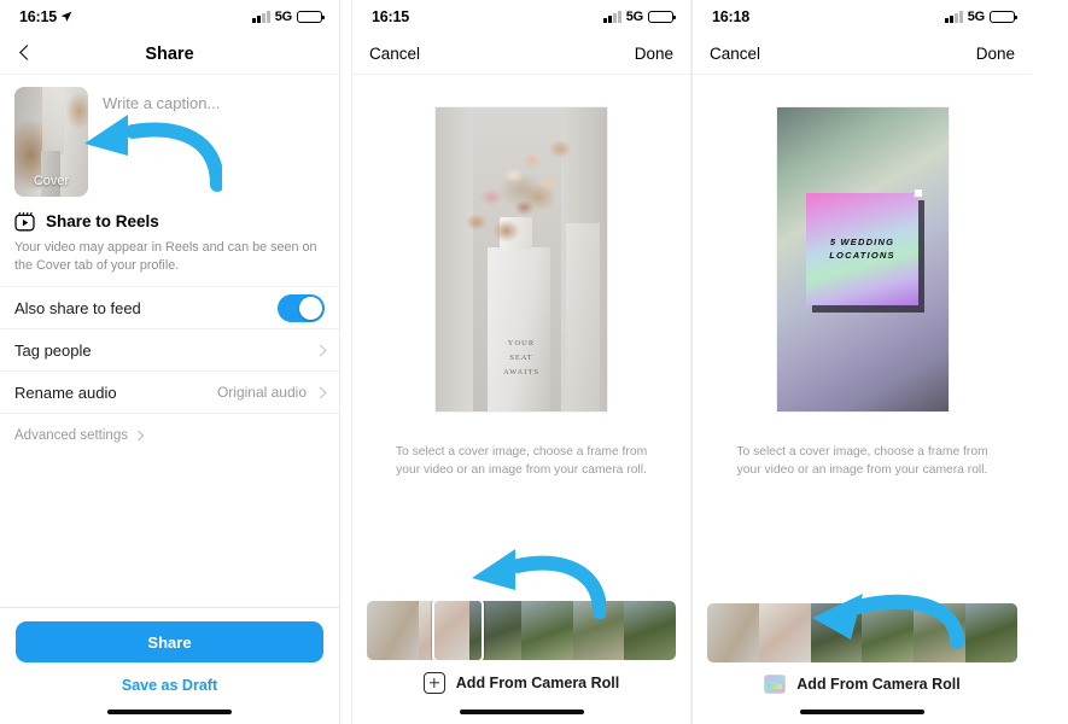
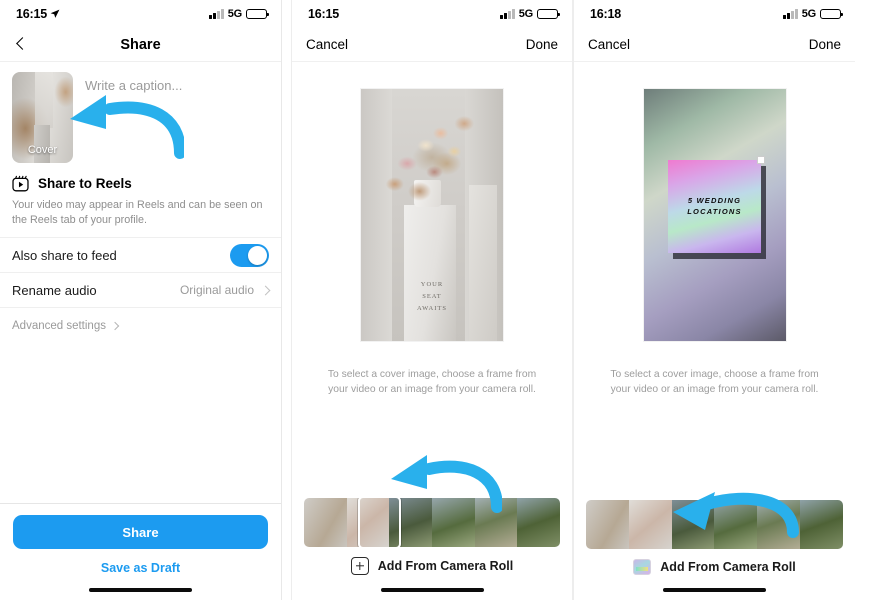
  16:15
  5G
  Share
  Cover
  Write a caption...
  Share to Reels
- Your video may appear in Reels and can be seen on the Cover tab of your profile.
+ Your video may appear in Reels and can be seen on the Reels tab of your profile.
  Also share to feed
- Tag people
  Rename audio
  Original audio
  Advanced settings
  Share
  Save as Draft
  16:15
  5G
  Cancel
  Done
  To select a cover image, choose a frame from your video or an image from your camera roll.
  Add From Camera Roll
  16:18
  5G
  Cancel
  Done
  5 WEDDING
  LOCATIONS
  To select a cover image, choose a frame from your video or an image from your camera roll.
  Add From Camera Roll
